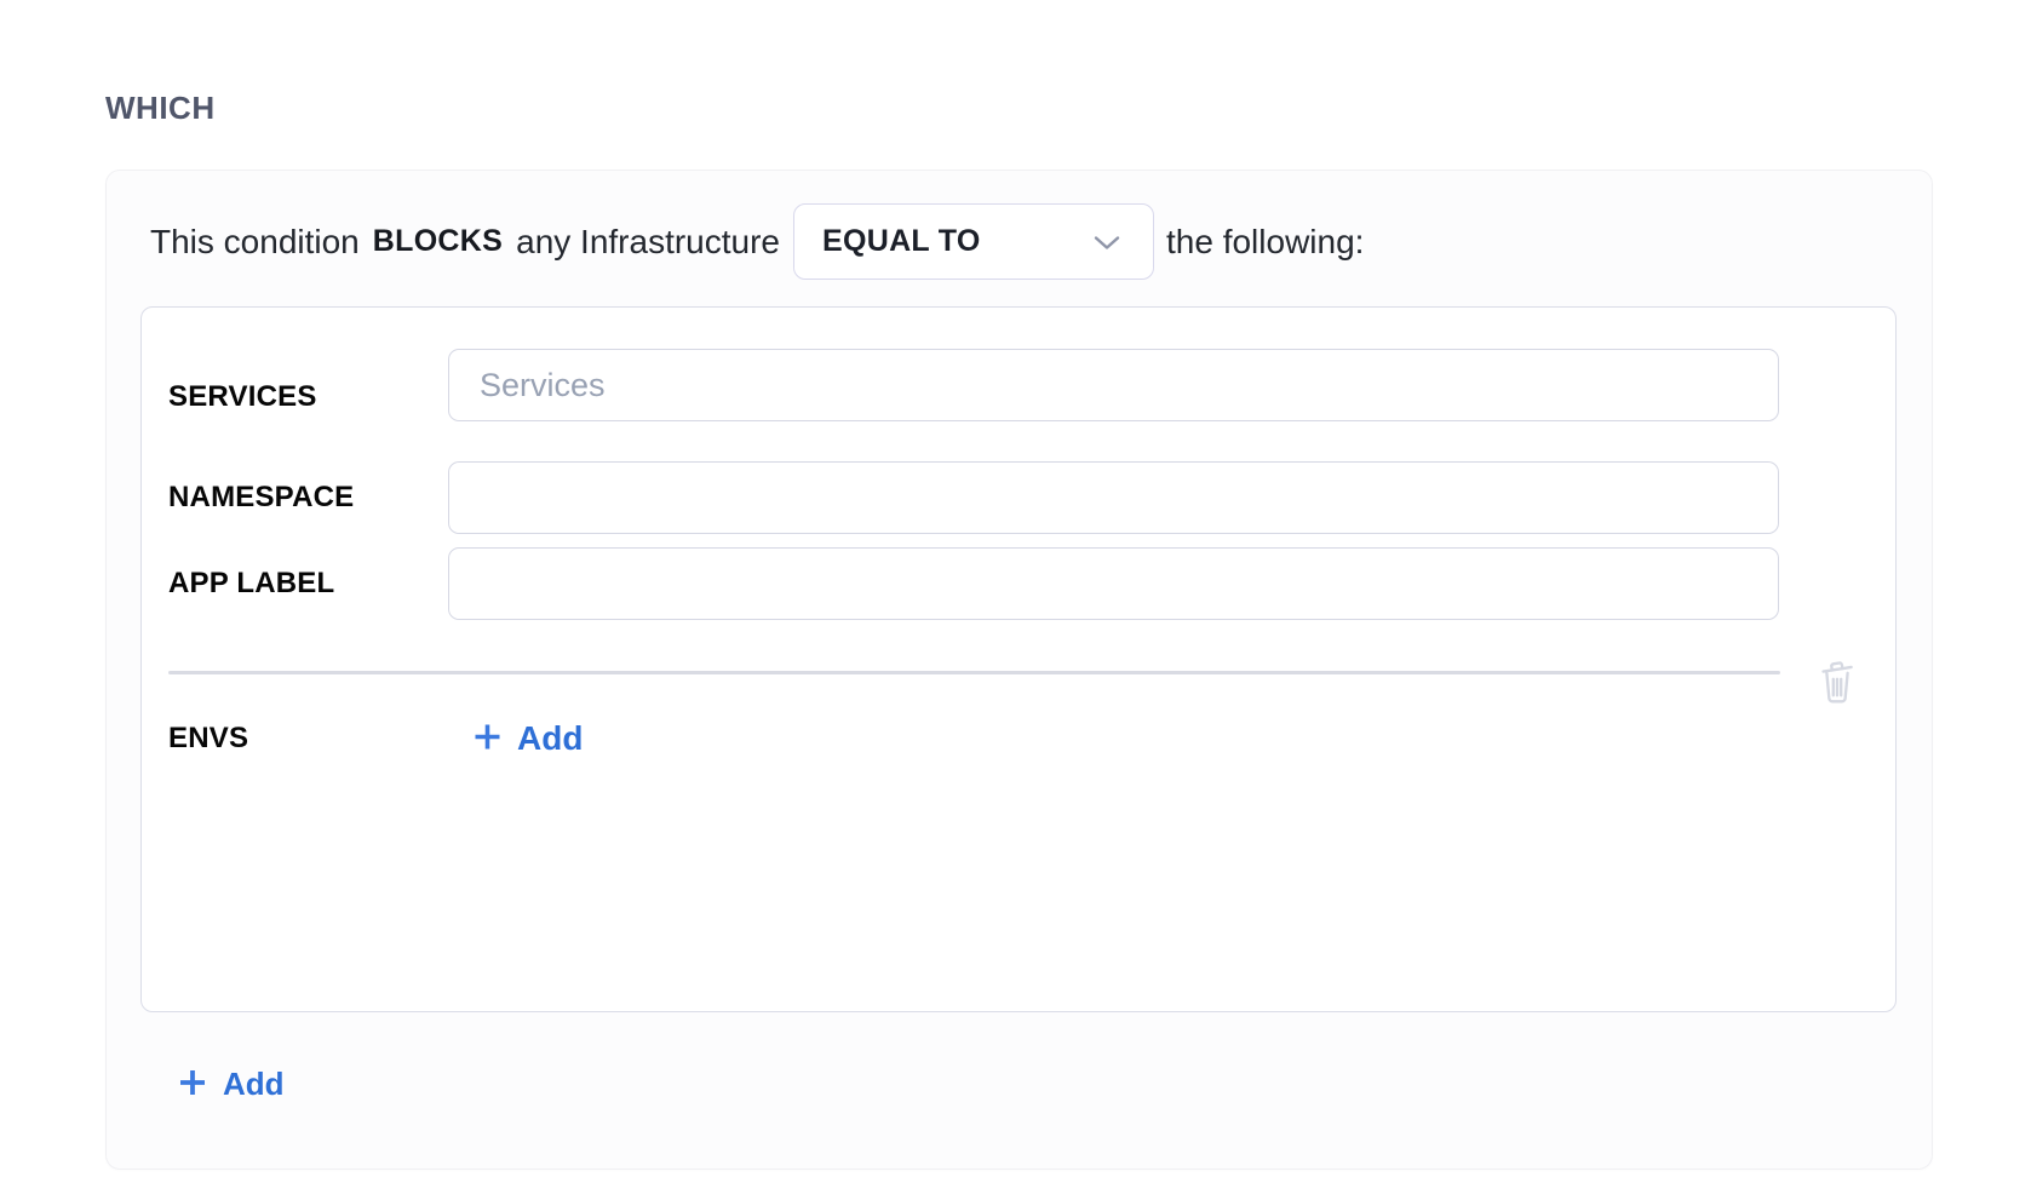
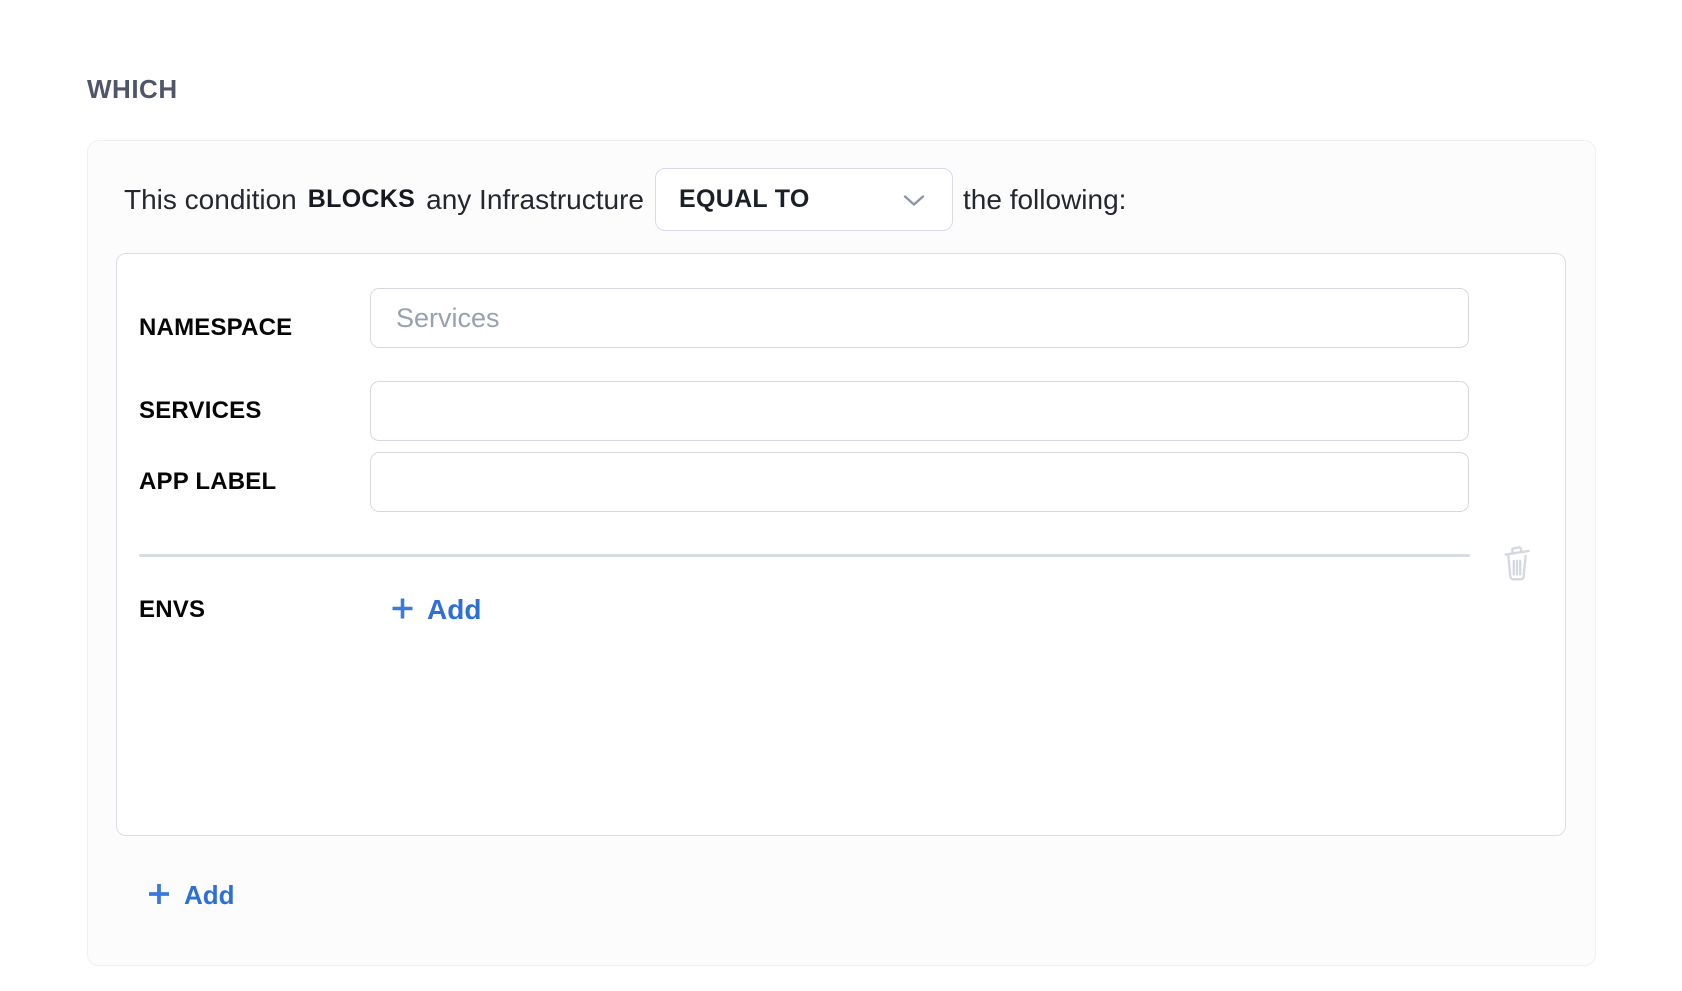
  WHICH
  This condition
  BLOCKS
  any Infrastructure
  EQUAL TO
  the following:
- SERVICES
+ NAMESPACE
  Services
- NAMESPACE
+ SERVICES
  APP LABEL
  ENVS
  Add
  Add
